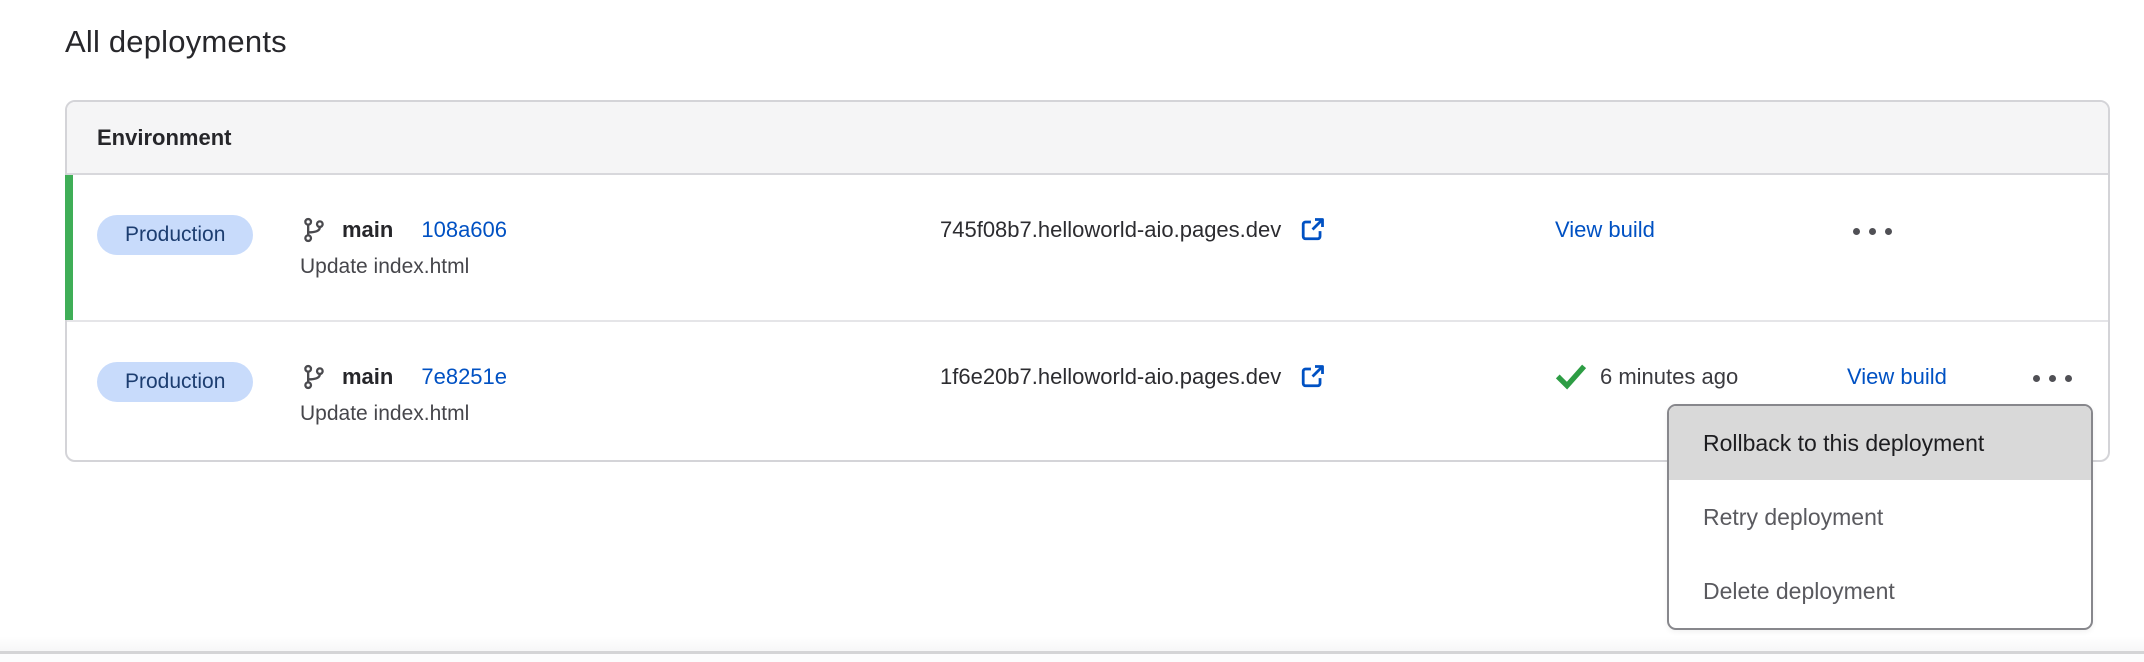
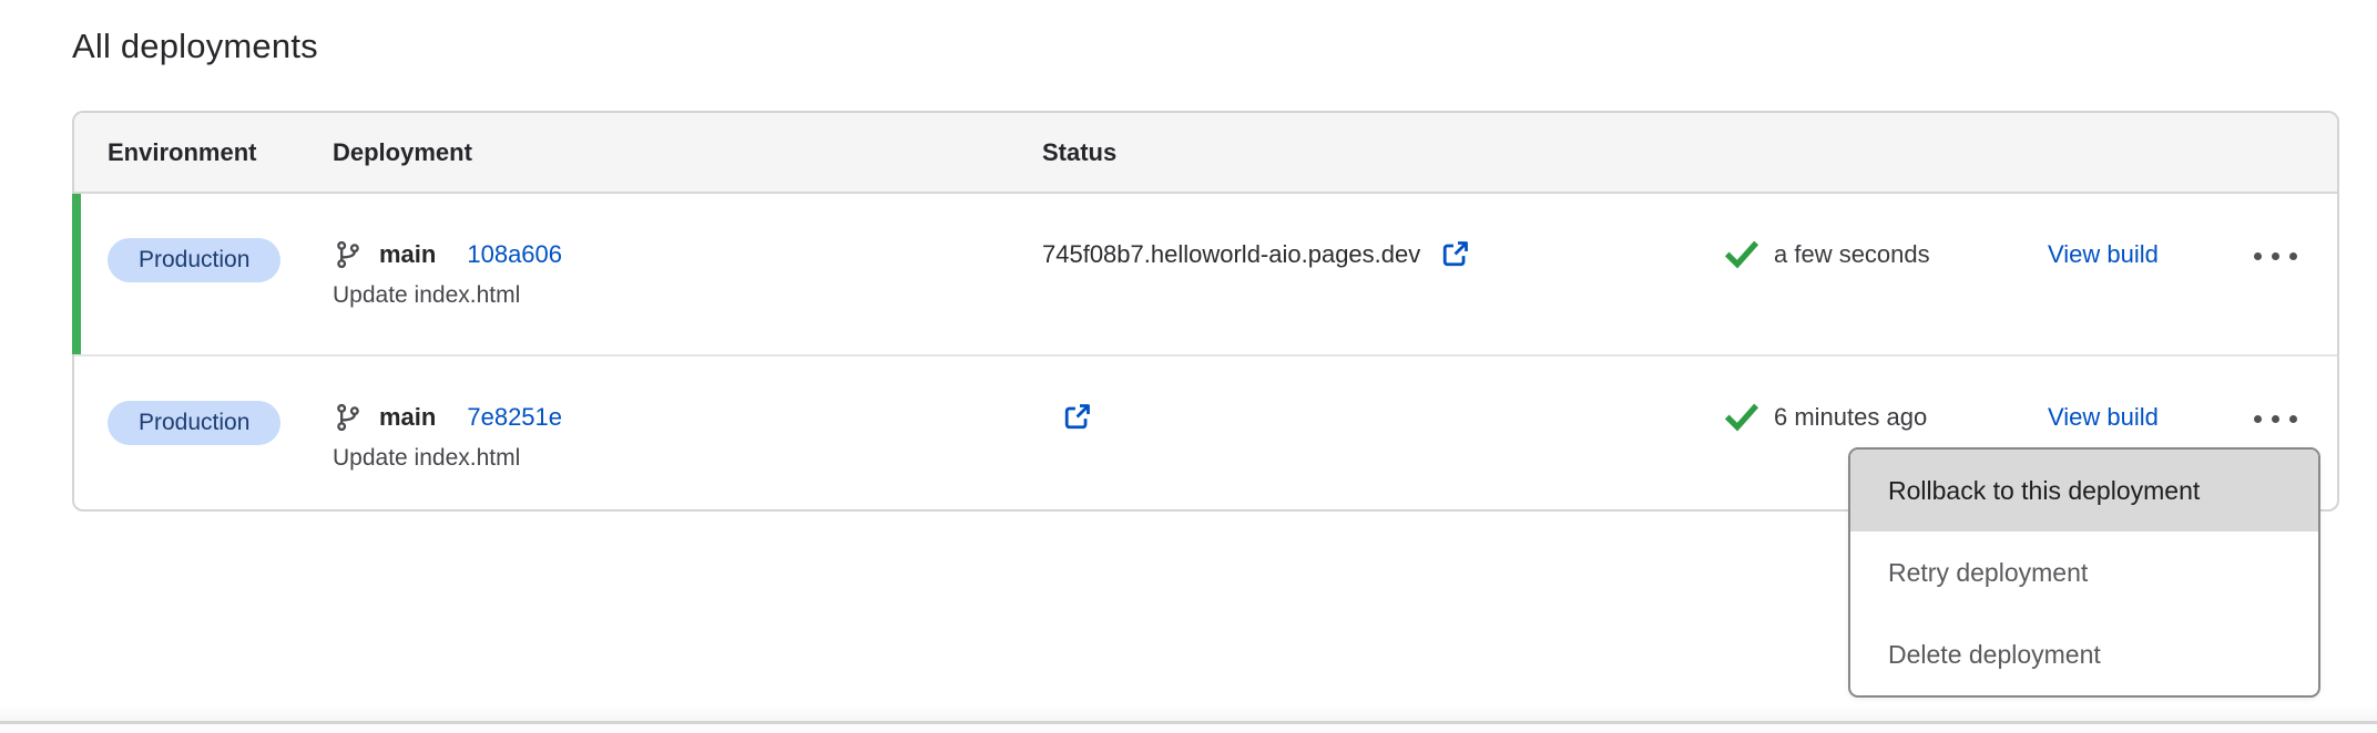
  All deployments
  Environment
+ Deployment
+ Status
  Production
  main
  108a606
  Update index.html
  745f08b7.helloworld-aio.pages.dev
+ a few seconds
  View build
  Production
  main
  7e8251e
  Update index.html
- 1f6e20b7.helloworld-aio.pages.dev
  6 minutes ago
  View build
  Rollback to this deployment
  Retry deployment
  Delete deployment
